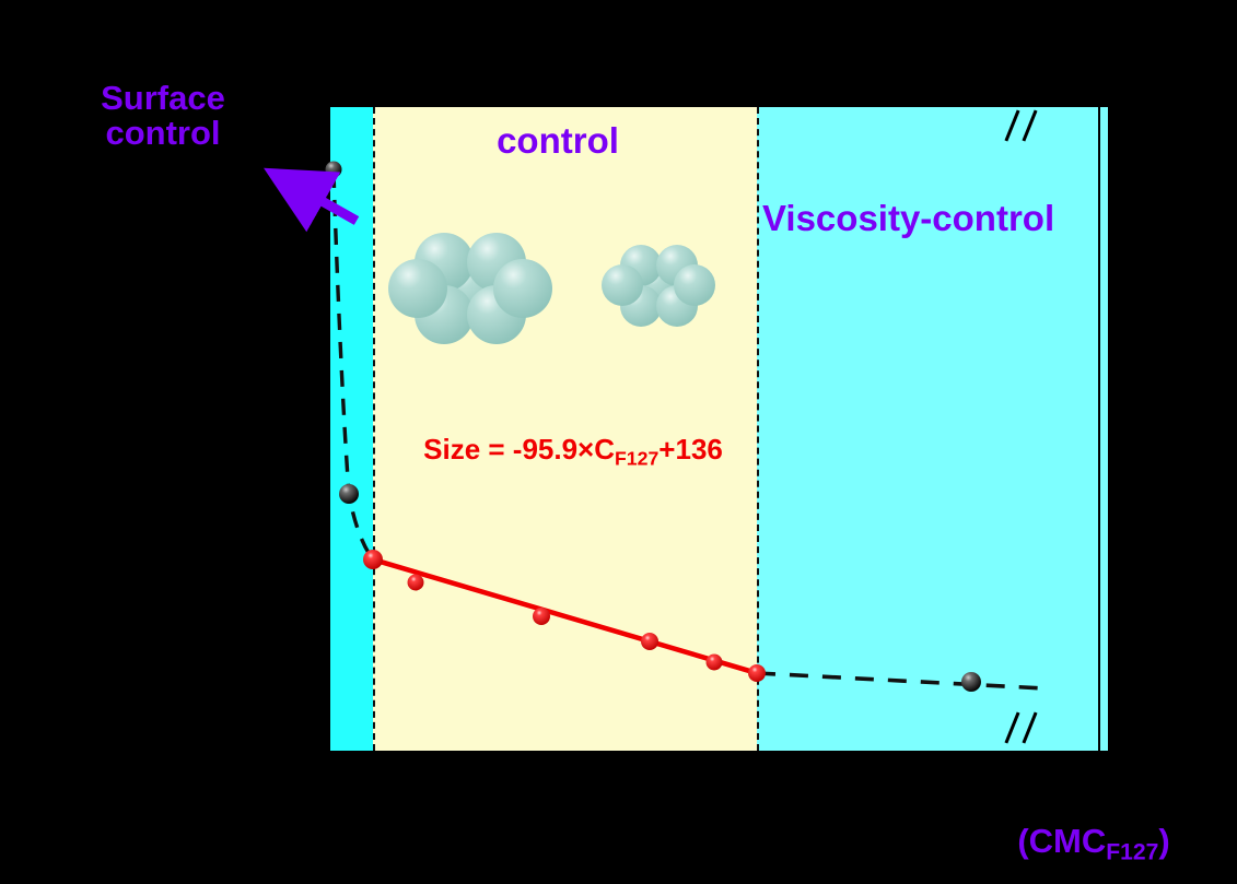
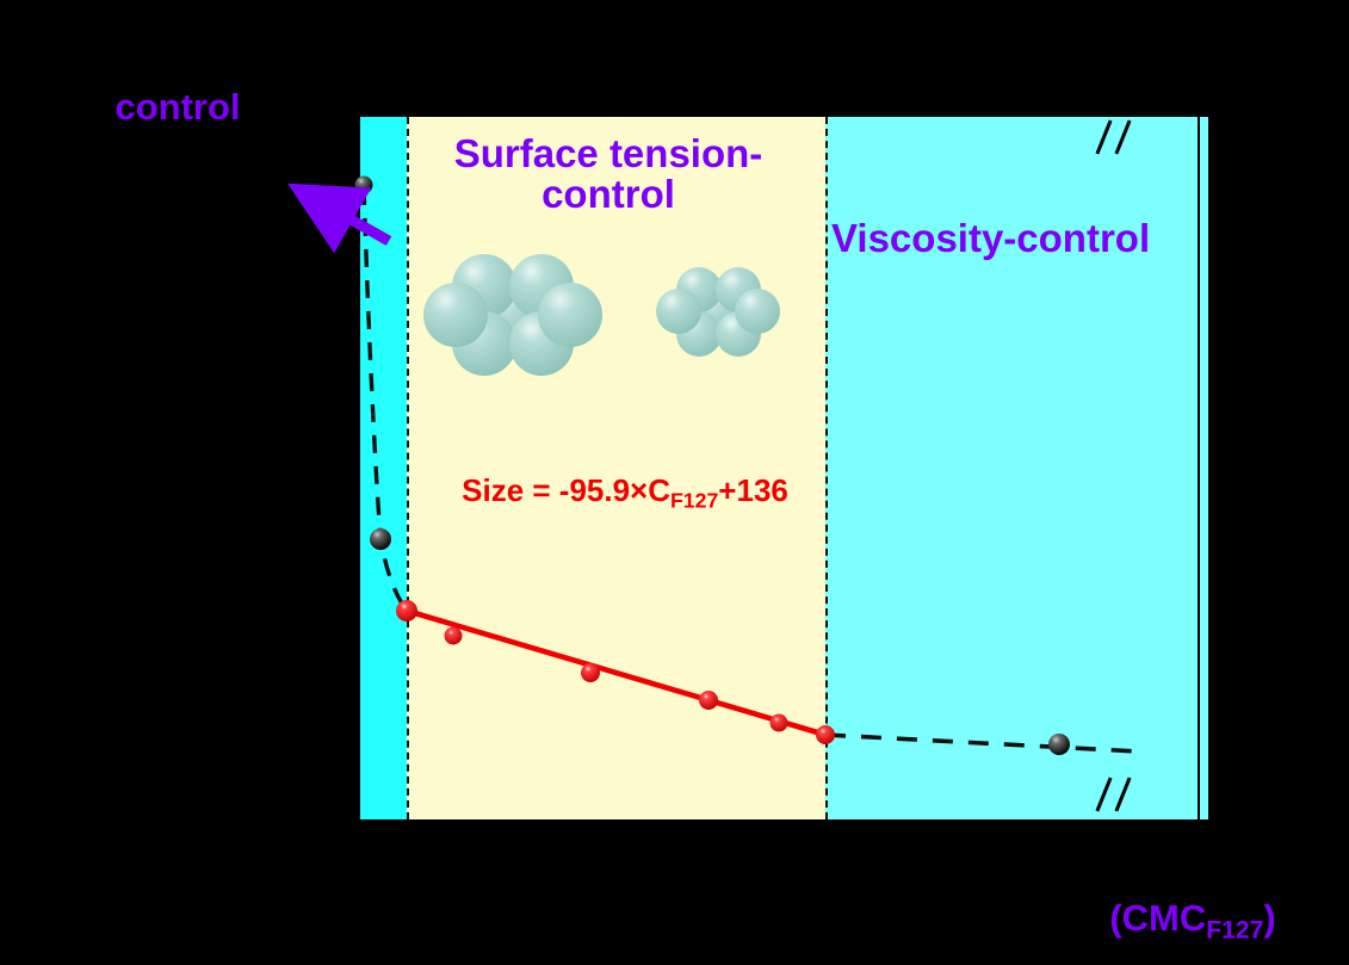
- Surface
  control
+ Surface tension-
  control
  Viscosity-control
  Size = -95.9×CF127+136
  (CMCF127)
